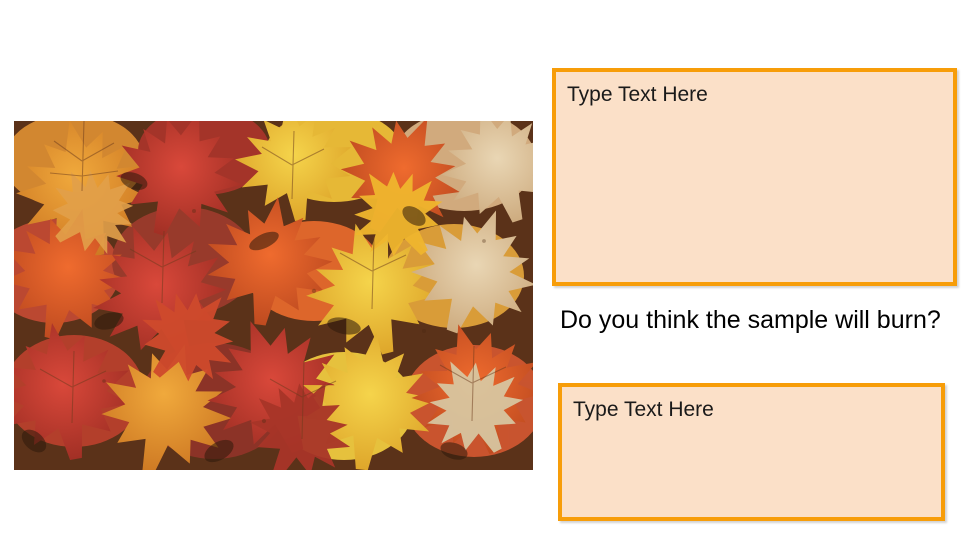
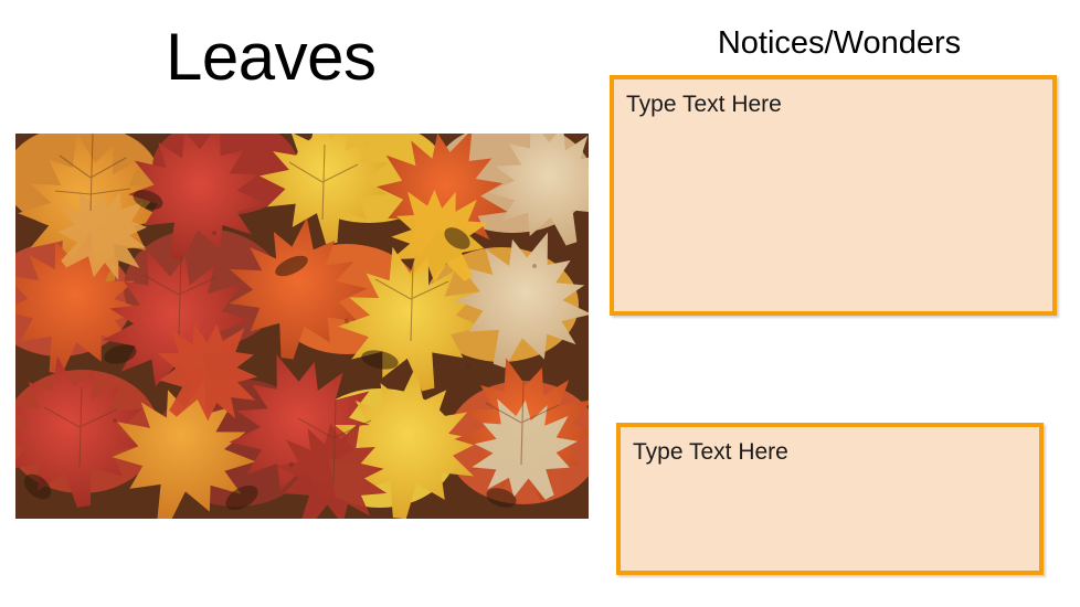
+ Leaves
+ Notices/Wonders
  Type Text Here
- Do you think the sample will burn?
  Type Text Here
